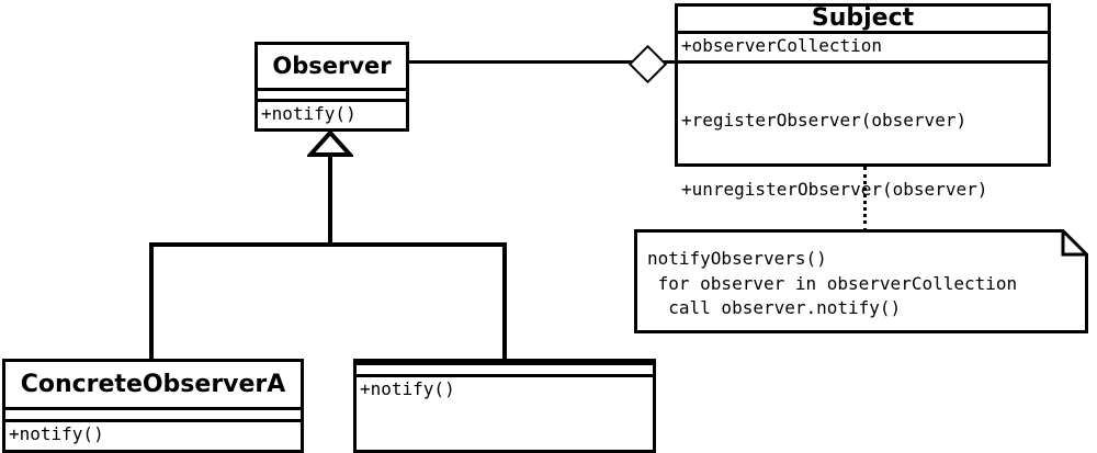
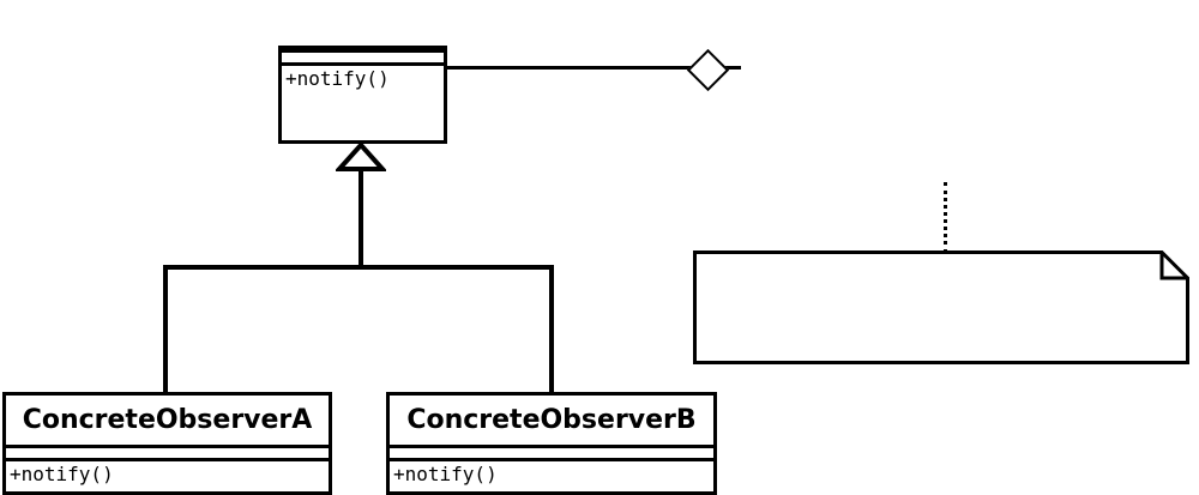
- Observer
  +notify()
- Subject
- +observerCollection
- +registerObserver(observer)
- +unregisterObserver(observer)
  ConcreteObserverA
  +notify()
+ ConcreteObserverB
  +notify()
- notifyObservers()
- for observer in observerCollection
- call observer.notify()
